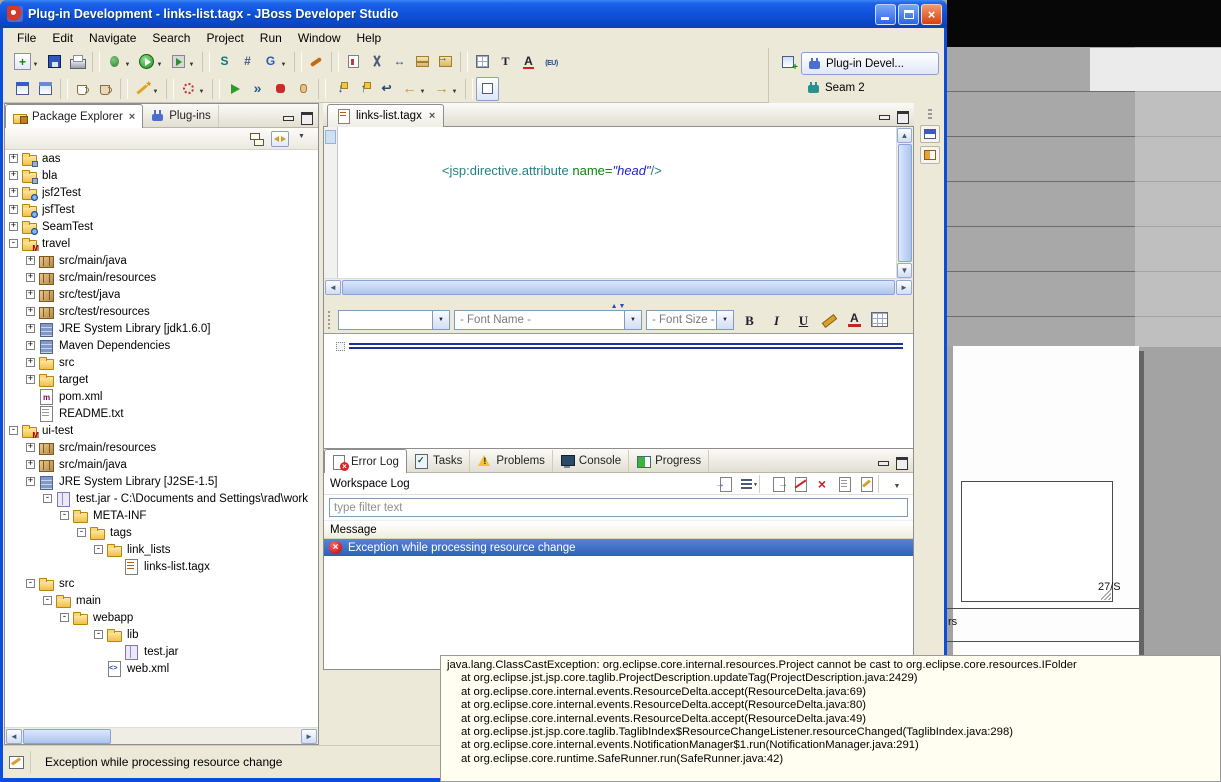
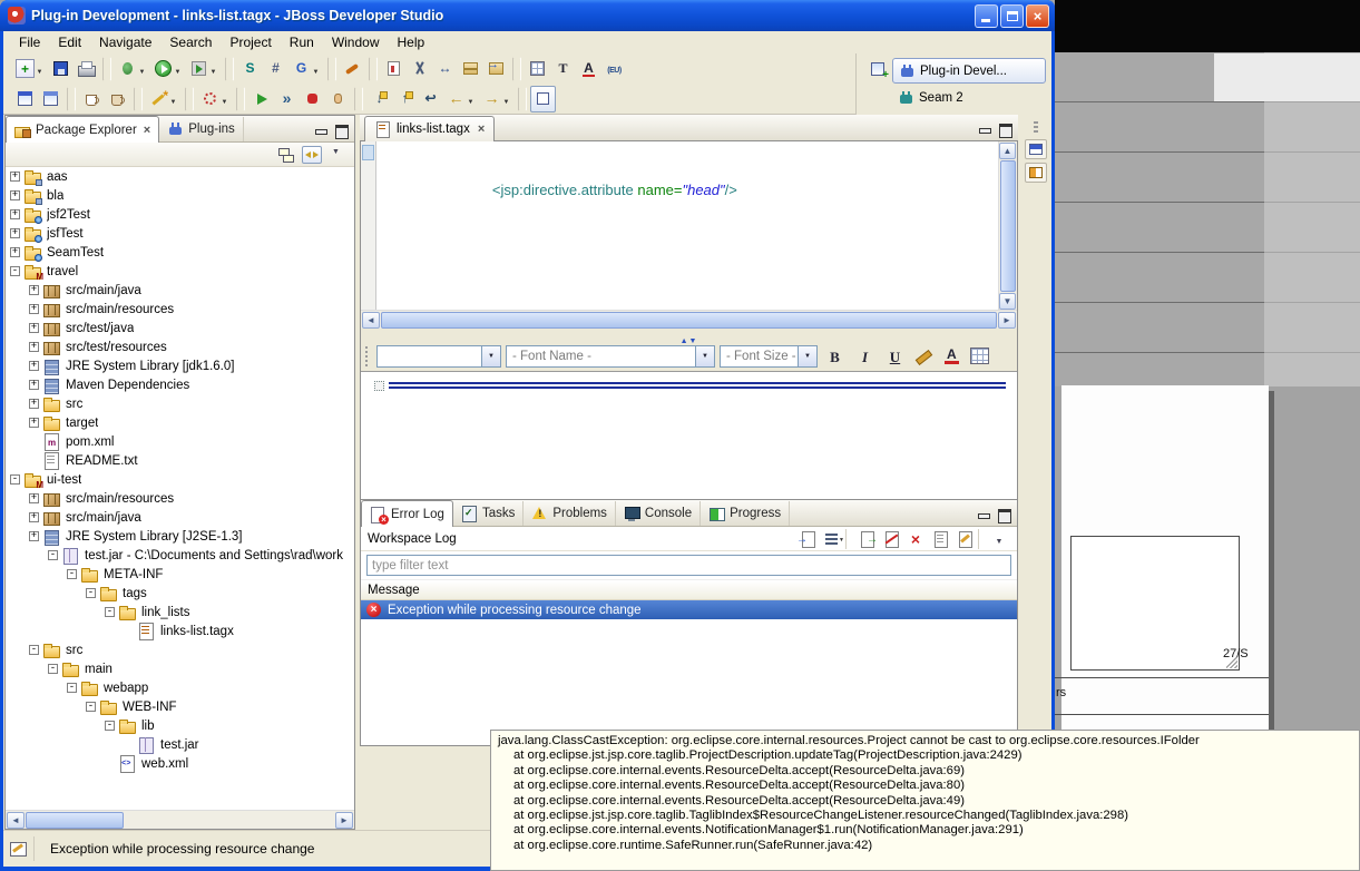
  27/S
  rs
  Plug-in Development - links-list.tagx - JBoss Developer Studio
  ×
  File
  Edit
  Navigate
  Search
  Project
  Run
  Window
  Help
  Plug-in Devel...
  Seam 2
  Package Explorer
  ×
  Plug-ins
  aas
  bla
  jsf2Test
  jsfTest
  SeamTest
  travel
  src/main/java
  src/main/resources
  src/test/java
  src/test/resources
  JRE System Library [jdk1.6.0]
  Maven Dependencies
  src
  target
  pom.xml
  README.txt
  ui-test
  src/main/resources
  src/main/java
- JRE System Library [J2SE-1.5]
+ JRE System Library [J2SE-1.3]
  test.jar - C:\Documents and Settings\rad\work
  META-INF
  tags
  link_lists
  links-list.tagx
  src
  main
  webapp
+ WEB-INF
  lib
  test.jar
  web.xml
  ◄
  ►
  links-list.tagx
  ×
  <jsp:directive.attribute name="head"/>
  ▲
  ▼
  ◄
  ►
  - Font Name -
  - Font Size -
  B
  I
  U
  Error Log
  Tasks
  Problems
  Console
  Progress
  Workspace Log
  type filter text
  Message
  Exception while processing resource change
  Exception while processing resource change
  java.lang.ClassCastException: org.eclipse.core.internal.resources.Project cannot be cast to org.eclipse.core.resources.IFolder
  at org.eclipse.jst.jsp.core.taglib.ProjectDescription.updateTag(ProjectDescription.java:2429)
  at org.eclipse.core.internal.events.ResourceDelta.accept(ResourceDelta.java:69)
  at org.eclipse.core.internal.events.ResourceDelta.accept(ResourceDelta.java:80)
  at org.eclipse.core.internal.events.ResourceDelta.accept(ResourceDelta.java:49)
  at org.eclipse.jst.jsp.core.taglib.TaglibIndex$ResourceChangeListener.resourceChanged(TaglibIndex.java:298)
  at org.eclipse.core.internal.events.NotificationManager$1.run(NotificationManager.java:291)
  at org.eclipse.core.runtime.SafeRunner.run(SafeRunner.java:42)
